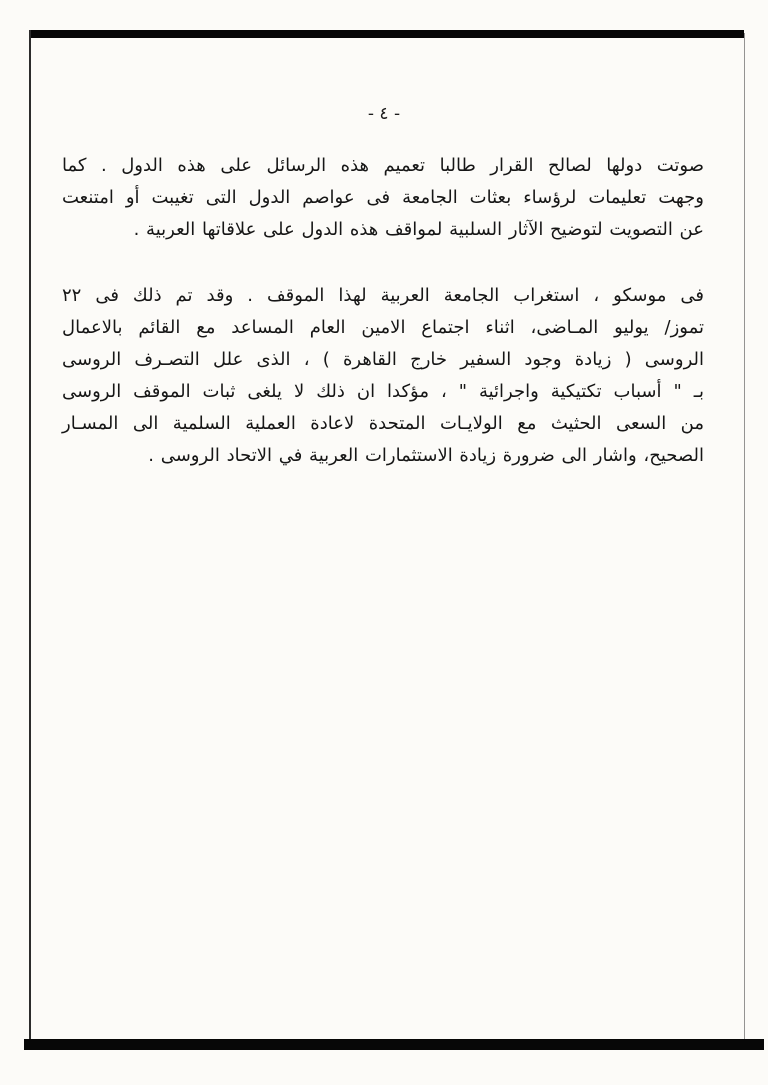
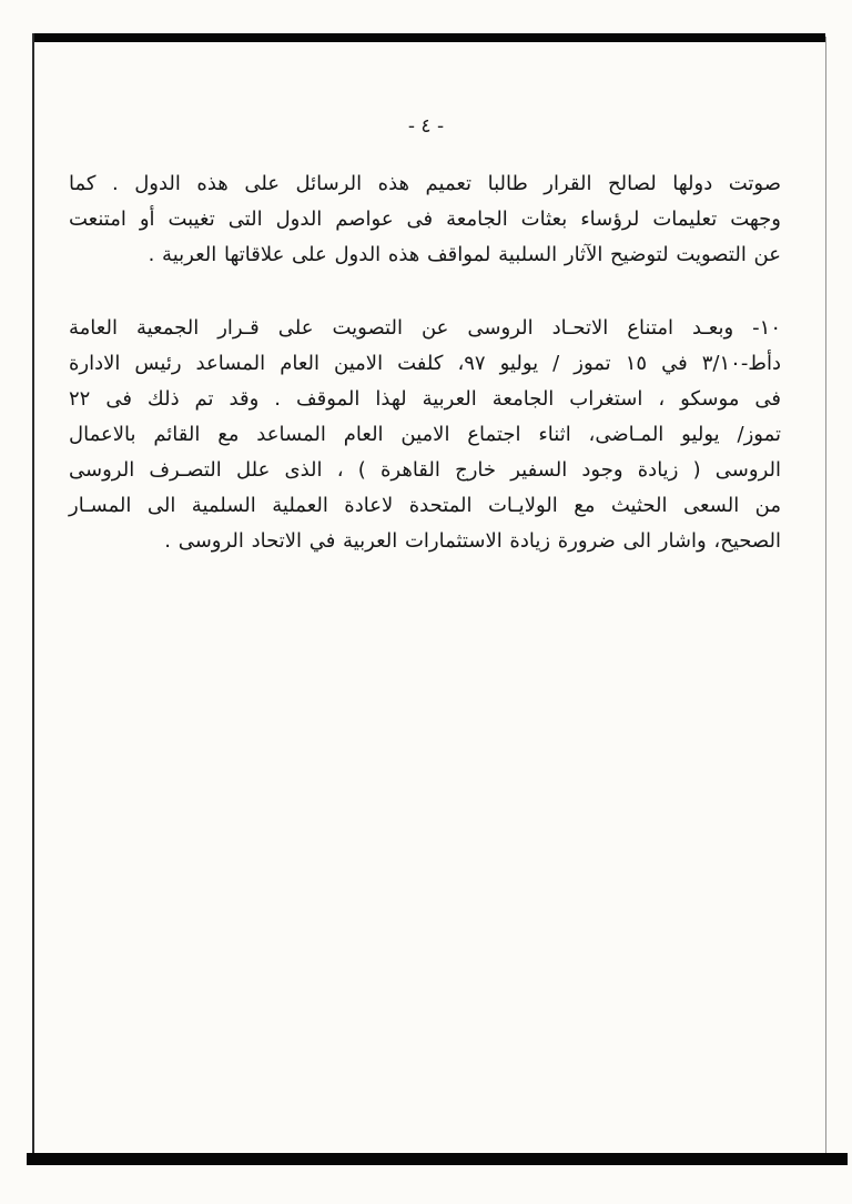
  - ٤ -
  صوتت دولها لصالح القرار طالبا تعميم هذه الرسائل على هذه الدول . كما
  وجهت تعليمات لرؤساء بعثات الجامعة فى عواصم الدول التى تغيبت أو امتنعت
  عن التصويت لتوضيح الآثار السلبية لمواقف هذه الدول على علاقاتها العربية .
+ ١٠- وبعـد امتناع الاتحـاد الروسى عن التصويت على قـرار الجمعية العامة
+ دأط-٣/١٠ في ١٥ تموز / يوليو ٩٧، كلفت الامين العام المساعد رئيس الادارة
  فى موسكو ، استغراب الجامعة العربية لهذا الموقف . وقد تم ذلك فى ٢٢
  تموز/ يوليو المـاضى، اثناء اجتماع الامين العام المساعد مع القائم بالاعمال
  الروسى ( زيادة وجود السفير خارج القاهرة ) ، الذى علل التصـرف الروسى
- بـ " أسباب تكتيكية واجرائية " ، مؤكدا ان ذلك لا يلغى ثبات الموقف الروسى
  من السعى الحثيث مع الولايـات المتحدة لاعادة العملية السلمية الى المسـار
  الصحيح، واشار الى ضرورة زيادة الاستثمارات العربية في الاتحاد الروسى .
